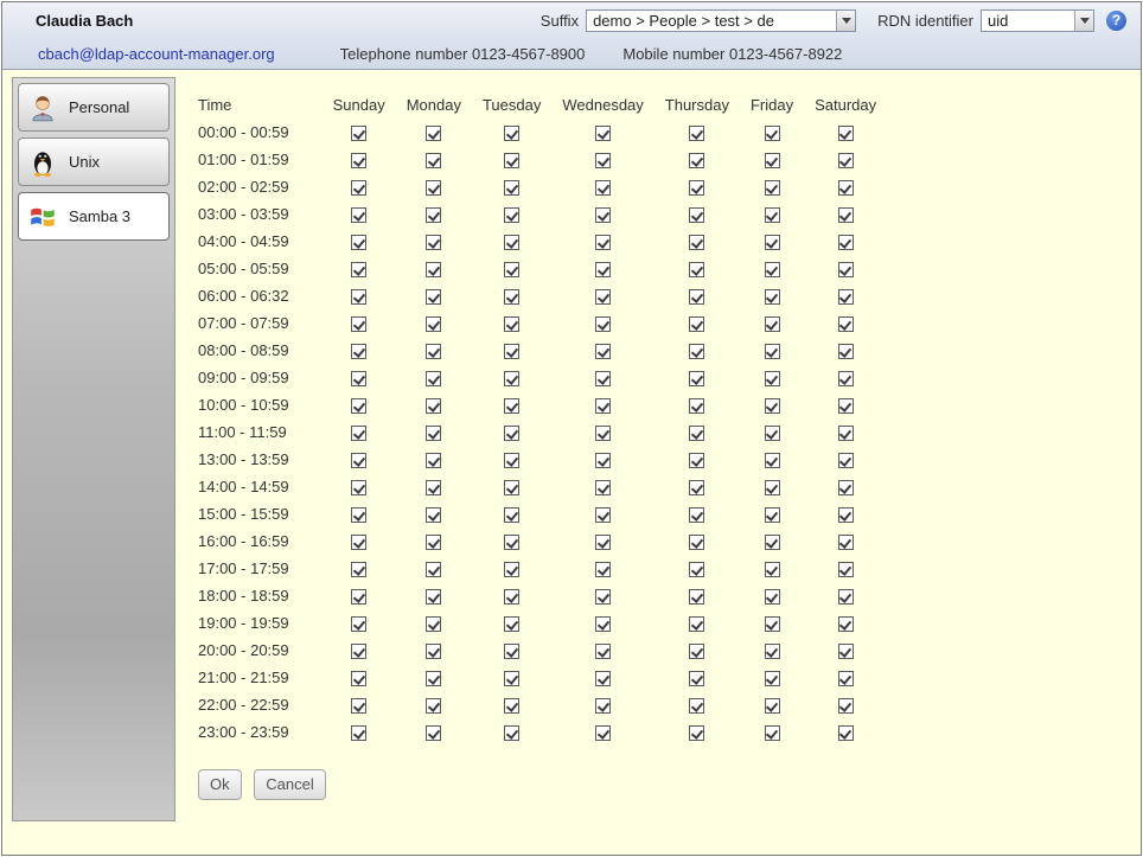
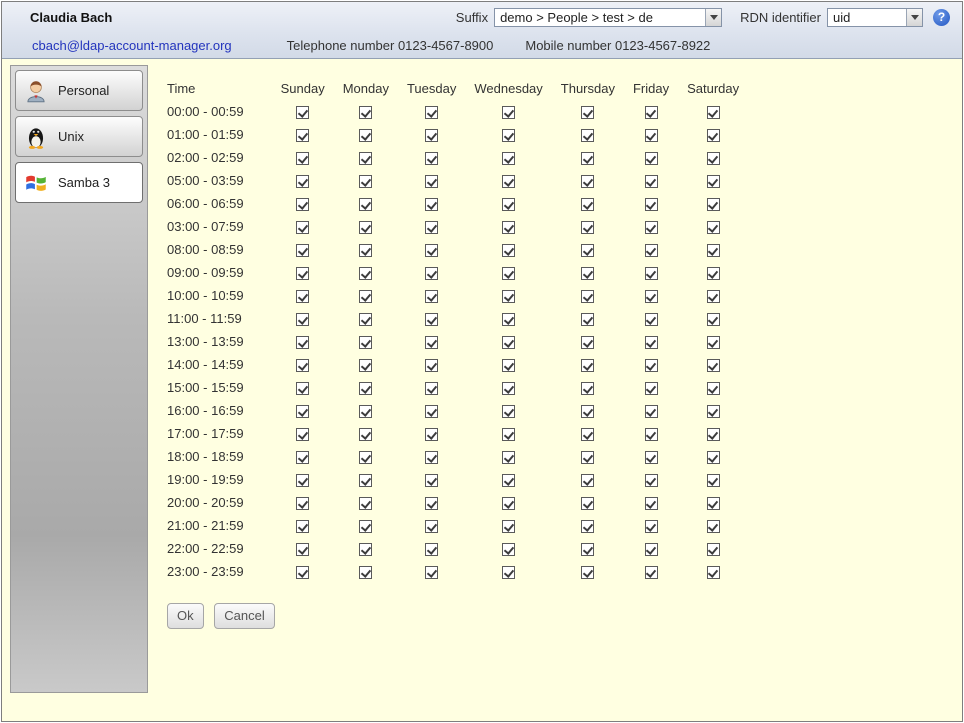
  Claudia Bach
  Suffix
  demo > People > test > de
  RDN identifier
  uid
  ?
  cbach@ldap-account-manager.org
  Telephone number 0123-4567-8900
  Mobile number 0123-4567-8922
  Personal
  Unix
  Samba 3
  Time	Sunday	Monday	Tuesday	Wednesday	Thursday	Friday	Saturday
  00:00 - 00:59
  01:00 - 01:59
  02:00 - 02:59
- 03:00 - 03:59
- 04:00 - 04:59
- 05:00 - 05:59
+ 05:00 - 03:59
- 06:00 - 06:32
+ 06:00 - 06:59
- 07:00 - 07:59
+ 03:00 - 07:59
  08:00 - 08:59
  09:00 - 09:59
  10:00 - 10:59
  11:00 - 11:59
  13:00 - 13:59
  14:00 - 14:59
  15:00 - 15:59
  16:00 - 16:59
  17:00 - 17:59
  18:00 - 18:59
  19:00 - 19:59
  20:00 - 20:59
  21:00 - 21:59
  22:00 - 22:59
  23:00 - 23:59
  Ok Cancel
